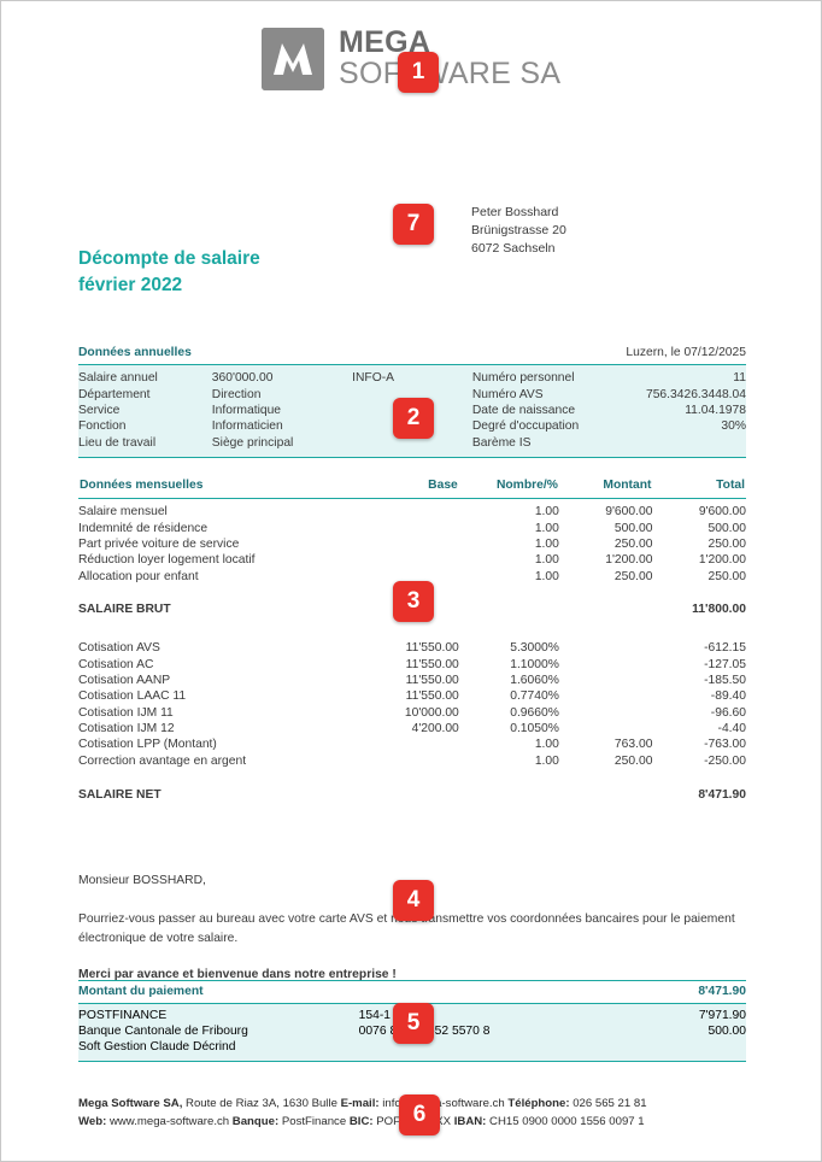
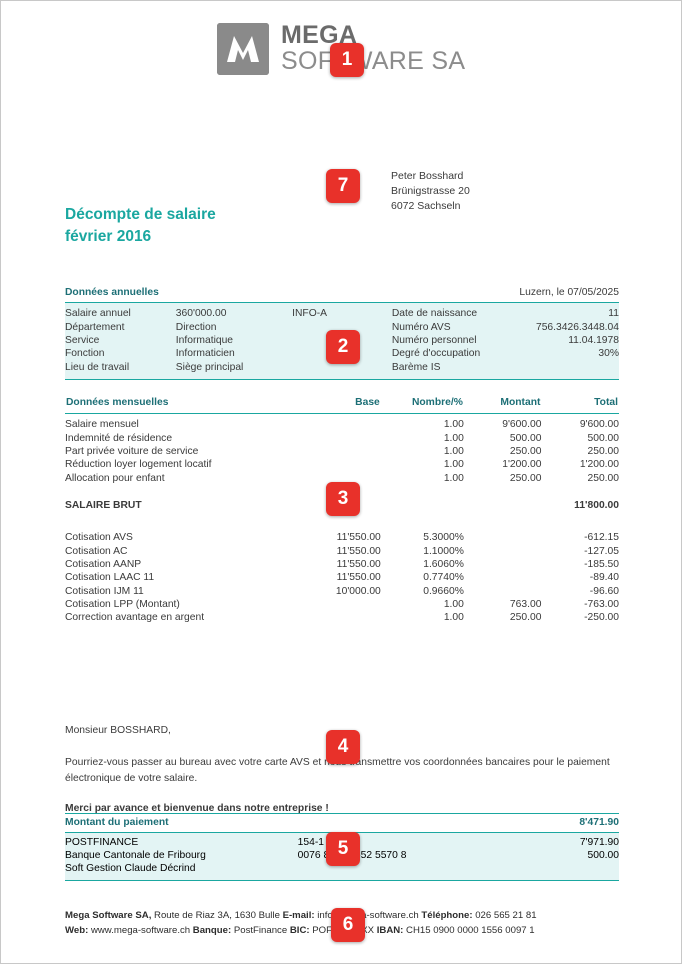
  MEGA
  SOFARE SA
  Peter Bosshard
  Brünigstrasse 20
  6072 Sachseln
  Décompte de salaire
- février 2022
+ février 2016
  Données annuelles
- Luzern, le 07/12/2025
+ Luzern, le 07/05/2025
- Salaire annuel	360'000.00	INFO-A	Numéro personnel	11
+ Salaire annuel	360'000.00	INFO-A	Date de naissance	11
  Département	Direction		Numéro AVS	756.3426.3448.04
- Service	Informatique		Date de naissance	11.04.1978
+ Service	Informatique		Numéro personnel	11.04.1978
  Fonction	Informaticien		Degré d'occupation	30%
  Lieu de travail	Siège principal		Barème IS
  Données mensuelles	Base	Nombre/%	Montant	Total
  Salaire mensuel		1.00	9'600.00	9'600.00
  Indemnité de résidence		1.00	500.00	500.00
  Part privée voiture de service		1.00	250.00	250.00
  Réduction loyer logement locatif		1.00	1'200.00	1'200.00
  Allocation pour enfant		1.00	250.00	250.00
  SALAIRE BRUT				11'800.00
  Cotisation AVS	11'550.00	5.3000%		-612.15
  Cotisation AC	11'550.00	1.1000%		-127.05
  Cotisation AANP	11'550.00	1.6060%		-185.50
  Cotisation LAAC 11	11'550.00	0.7740%		-89.40
  Cotisation IJM 11	10'000.00	0.9660%		-96.60
- Cotisation IJM 12	4'200.00	0.1050%		-4.40
  Cotisation LPP (Montant)		1.00	763.00	-763.00
  Correction avantage en argent		1.00	250.00	-250.00
- SALAIRE NET				8'471.90
  Monsieur BOSSHARD,
  Pourriez-vous passer au bureau avec votre carte AVS et nansmettre vos coordonnées bancaires pour le paiement électronique de votre salaire.
  Merci par avance et bienvenue dans notre entreprise !
  Montant du paiement
  8'471.90
  POSTFINANCE	154-1	7'971.90
  Banque Cantonale de Fribourg	007652 5570 8	500.00
  Soft Gestion Claude Décrind
  Mega Software SA, Route de Riaz 3A, 1630 Bulle E-mail: inf-software.ch Téléphone: 026 565 21 81
  Web: www.mega-software.ch Banque: PostFinance BIC: POFX IBAN: CH15 0900 0000 1556 0097 1
  1
  7
  2
  3
  4
  5
  6
